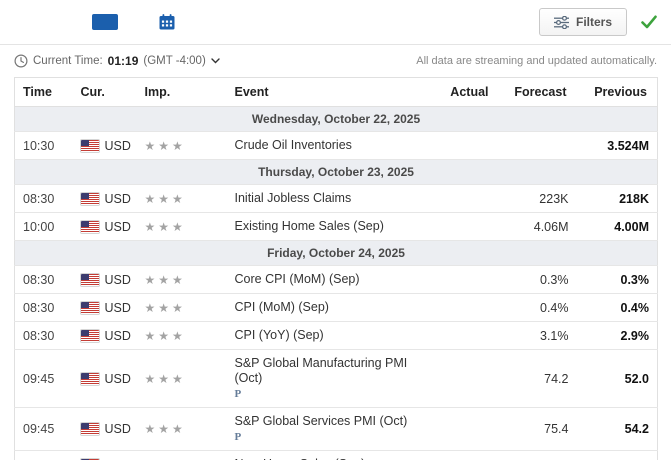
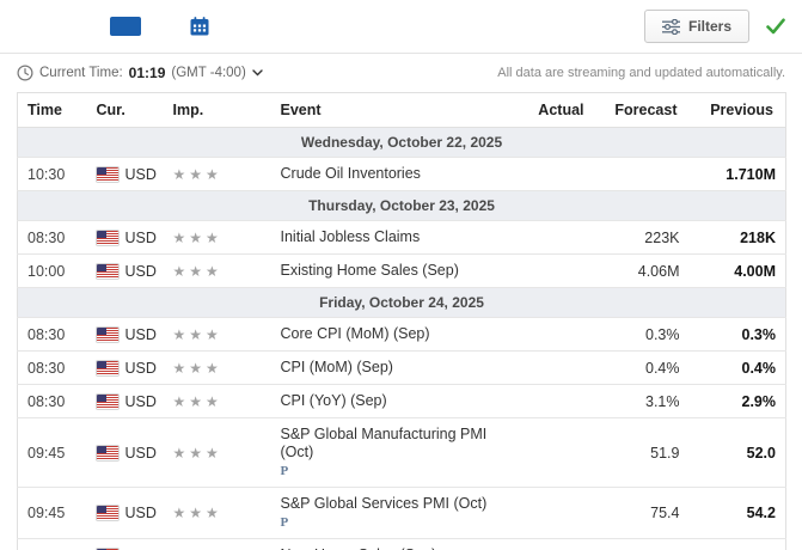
  Filters
  Current Time:
  01:19
  (GMT -4:00)
  All data are streaming and updated automatically.
  Time	Cur.	Imp.	Event	Actual	Forecast	Previous
  Wednesday, October 22, 2025
- 10:30	USD	★★★	Crude Oil Inventories			3.524M
+ 10:30	USD	★★★	Crude Oil Inventories			1.710M
  Thursday, October 23, 2025
  08:30	USD	★★★	Initial Jobless Claims		223K	218K
  10:00	USD	★★★	Existing Home Sales (Sep)		4.06M	4.00M
  Friday, October 24, 2025
  08:30	USD	★★★	Core CPI (MoM) (Sep)		0.3%	0.3%
  08:30	USD	★★★	CPI (MoM) (Sep)		0.4%	0.4%
  08:30	USD	★★★	CPI (YoY) (Sep)		3.1%	2.9%
- 09:45	USD	★★★	S&P Global Manufacturing PMI (Oct) P		74.2	52.0
+ 09:45	USD	★★★	S&P Global Manufacturing PMI (Oct) P		51.9	52.0
  09:45	USD	★★★	S&P Global Services PMI (Oct) P		75.4	54.2
